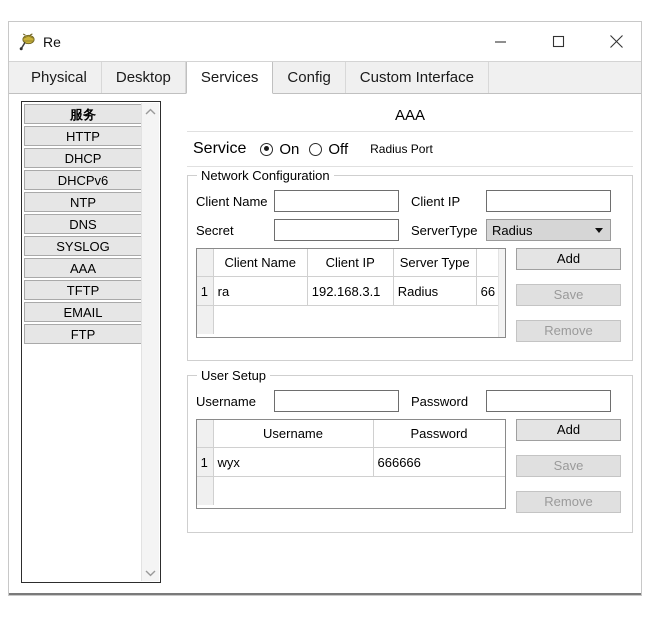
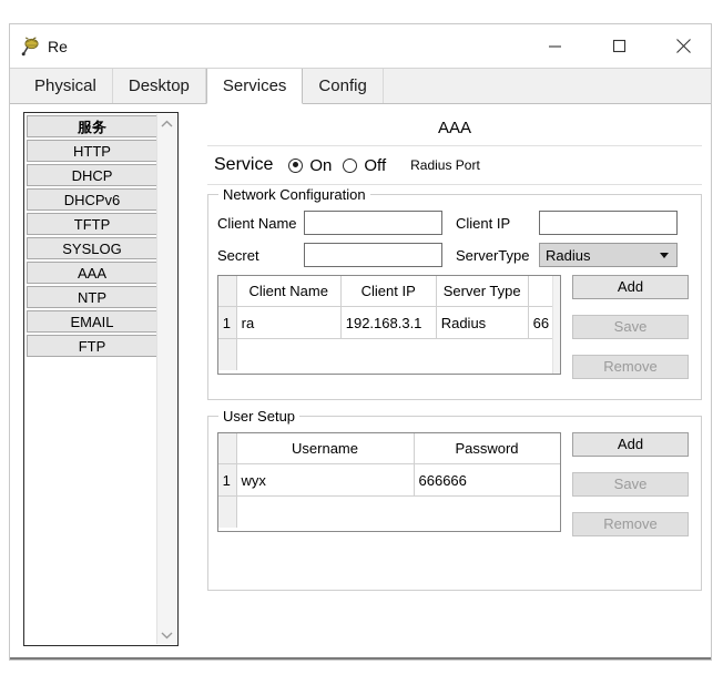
  Re
  Physical
  Desktop
  Services
  Config
- Custom Interface
  服务
  HTTP
  DHCP
  DHCPv6
- NTP
+ TFTP
- DNS
  SYSLOG
  AAA
- TFTP
+ NTP
  EMAIL
  FTP
  AAA
  Service
  On
  Off
  Radius Port
  Network Configuration
  Client Name
  Client IP
  Secret
  ServerType
  Radius
  	Client Name	Client IP	Server Type
  1	ra	192.168.3.1	Radius	66
  Add
  Save
  Remove
  User Setup
- Username
- Password
  	Username	Password
  1	wyx	666666
  Add
  Save
  Remove
